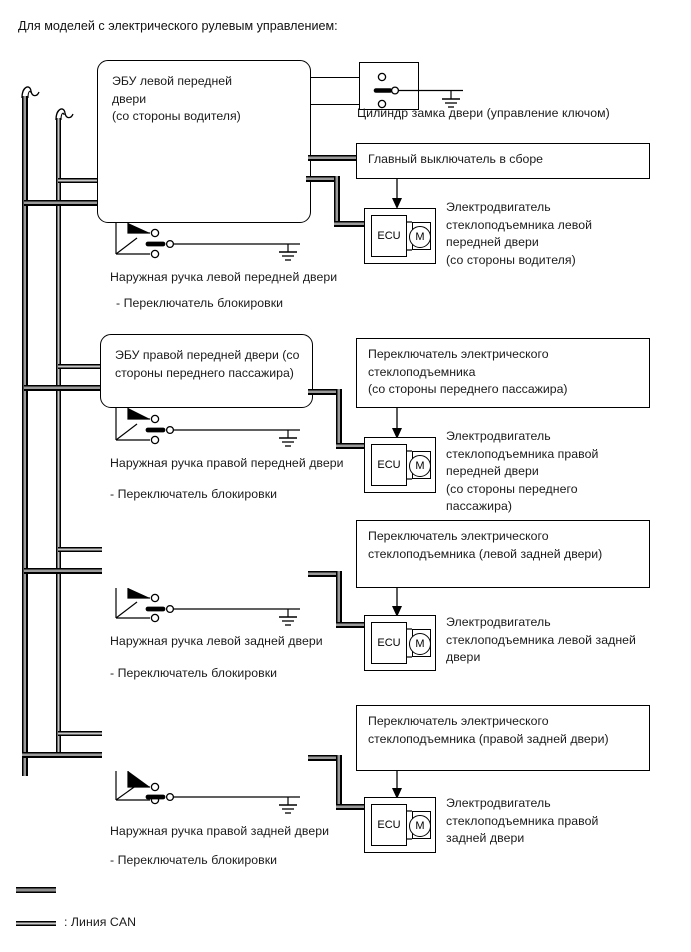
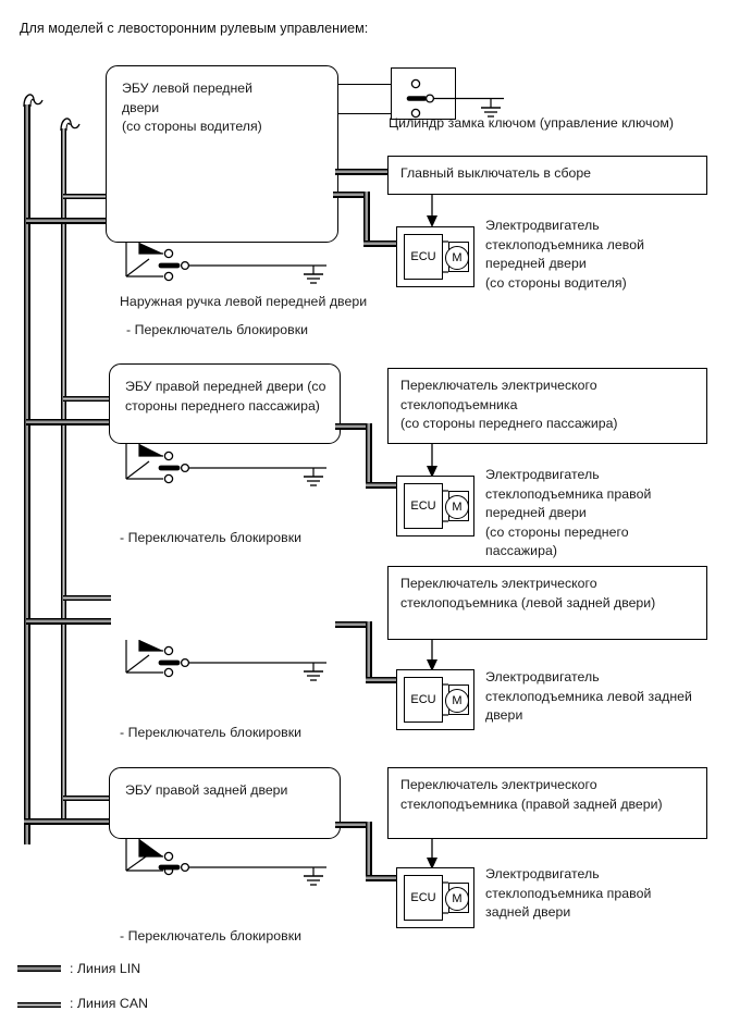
- Для моделей с электрического рулевым управлением:
+ Для моделей с левосторонним рулевым управлением:
  ЭБУ левой передней
  двери
  (со стороны водителя)
- Цилиндр замка двери (управление ключом)
+ Цилиндр замка ключом (управление ключом)
  Главный выключатель в сборе
  ECU
  M
  Электродвигатель
  стеклоподъемника левой
  передней двери
  (со стороны водителя)
  Наружная ручка левой передней двери
  - Переключатель блокировки
  ЭБУ правой передней двери (со
  стороны переднего пассажира)
  Переключатель электрического
  стеклоподъемника
  (со стороны переднего пассажира)
  ECU
  M
  Электродвигатель
  стеклоподъемника правой
  передней двери
  (со стороны переднего
  пассажира)
- Наружная ручка правой передней двери
  - Переключатель блокировки
  Переключатель электрического
  стеклоподъемника (левой задней двери)
  ECU
  M
  Электродвигатель
  стеклоподъемника левой задней
  двери
- Наружная ручка левой задней двери
  - Переключатель блокировки
+ ЭБУ правой задней двери
  Переключатель электрического
  стеклоподъемника (правой задней двери)
  ECU
  M
  Электродвигатель
  стеклоподъемника правой
  задней двери
- Наружная ручка правой задней двери
  - Переключатель блокировки
+ : Линия LIN
  : Линия CAN
